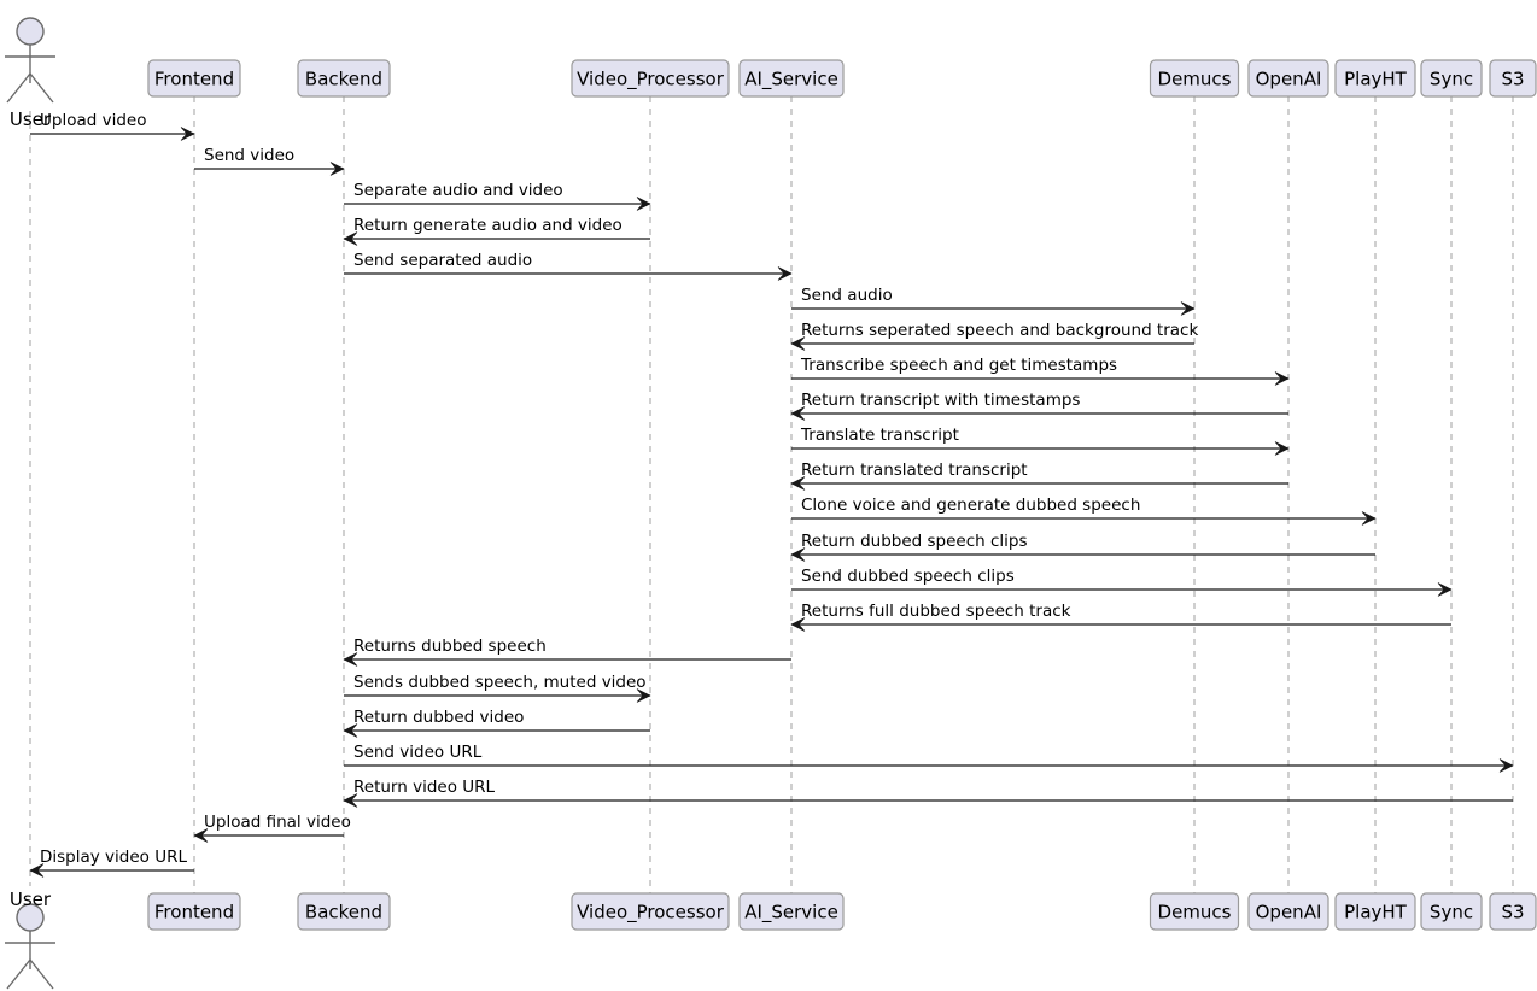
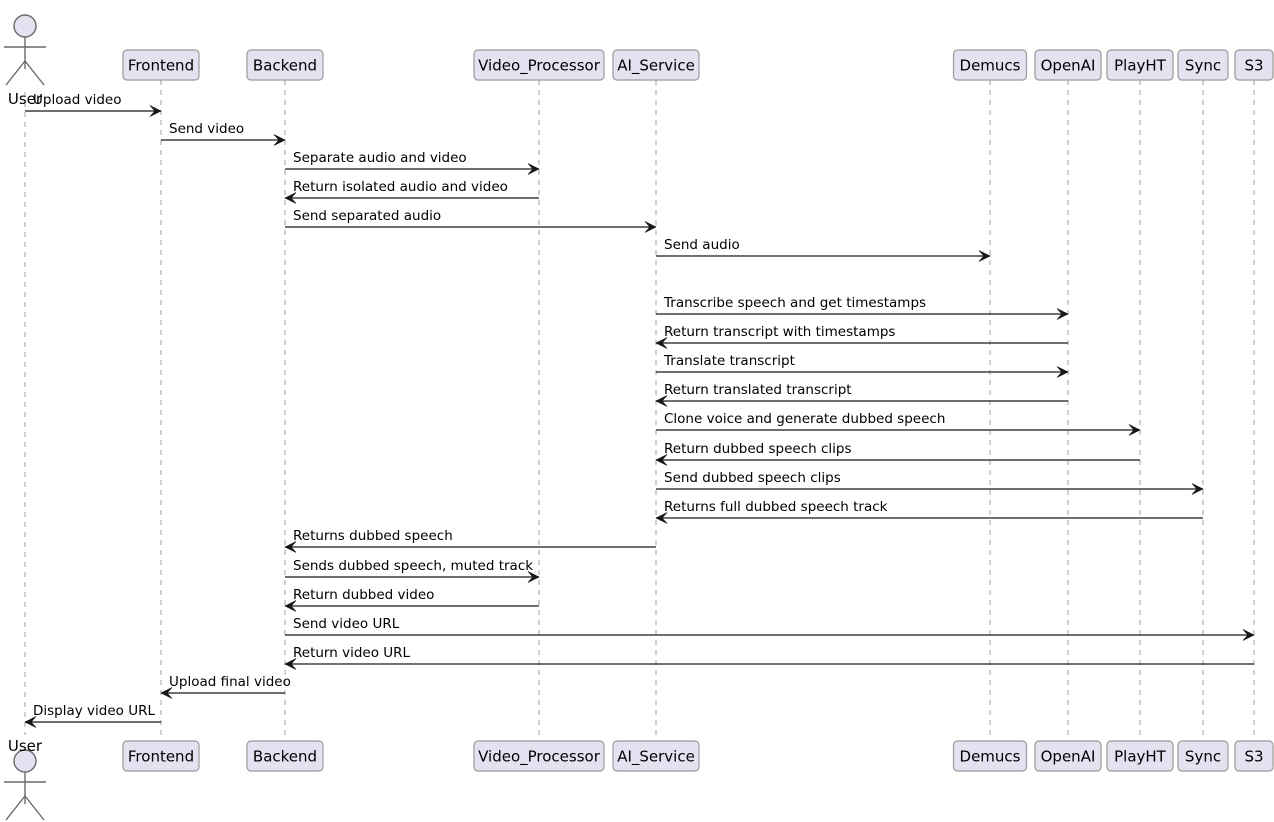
  User
  User
  Frontend
  Frontend
  Backend
  Backend
  Video_Processor
  Video_Processor
  AI_Service
  AI_Service
  Demucs
  Demucs
  OpenAI
  OpenAI
  PlayHT
  PlayHT
  Sync
  Sync
  S3
  S3
  Upload video
  Send video
  Separate audio and video
- Return generate audio and video
+ Return isolated audio and video
  Send separated audio
  Send audio
- Returns seperated speech and background track
  Transcribe speech and get timestamps
  Return transcript with timestamps
  Translate transcript
  Return translated transcript
  Clone voice and generate dubbed speech
  Return dubbed speech clips
  Send dubbed speech clips
  Returns full dubbed speech track
  Returns dubbed speech
- Sends dubbed speech, muted video
+ Sends dubbed speech, muted track
  Return dubbed video
  Send video URL
  Return video URL
  Upload final video
  Display video URL
